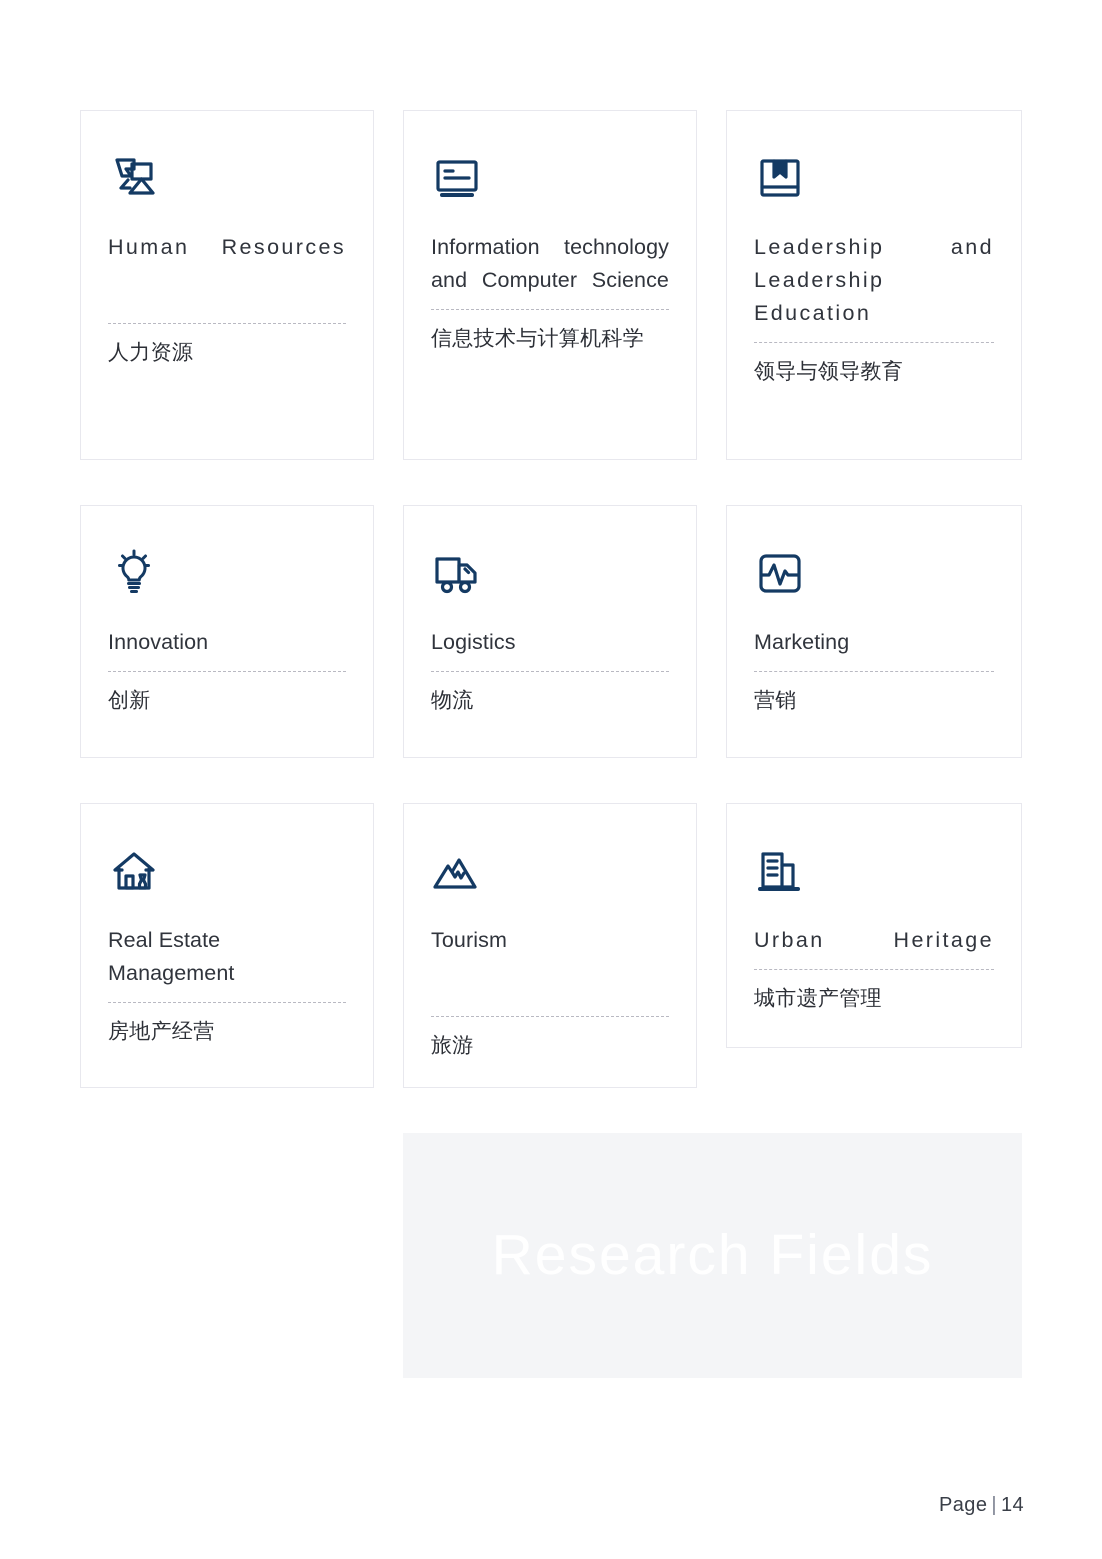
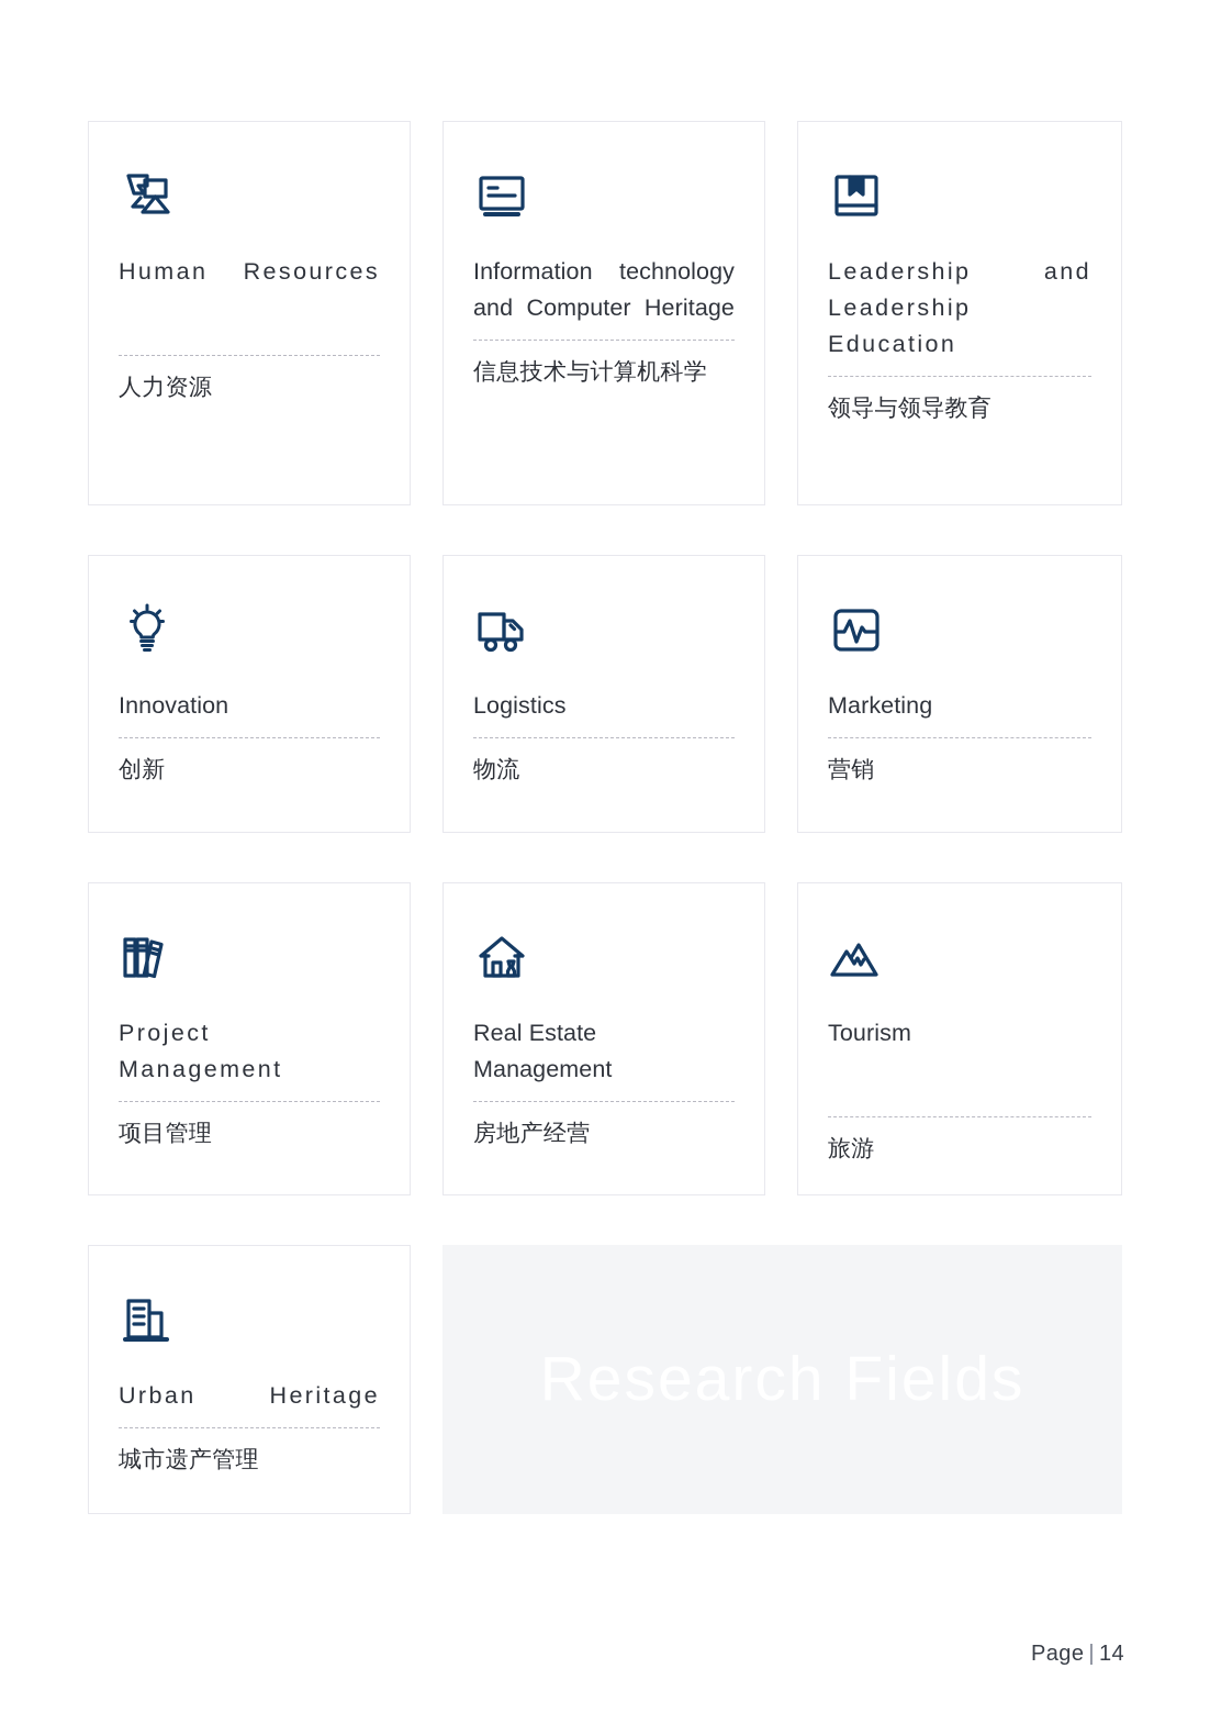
  Human Resources
  人力资源
- Information technology and Computer Science
+ Information technology and Computer Heritage
  信息技术与计算机科学
  Leadership and Leadership Education
  领导与领导教育
  Innovation
  创新
  Logistics
  物流
  Marketing
  营销
+ Project Management
+ 项目管理
  Real Estate Management
  房地产经营
  Tourism
  旅游
  Urban Heritage
  城市遗产管理
  Page | 14
